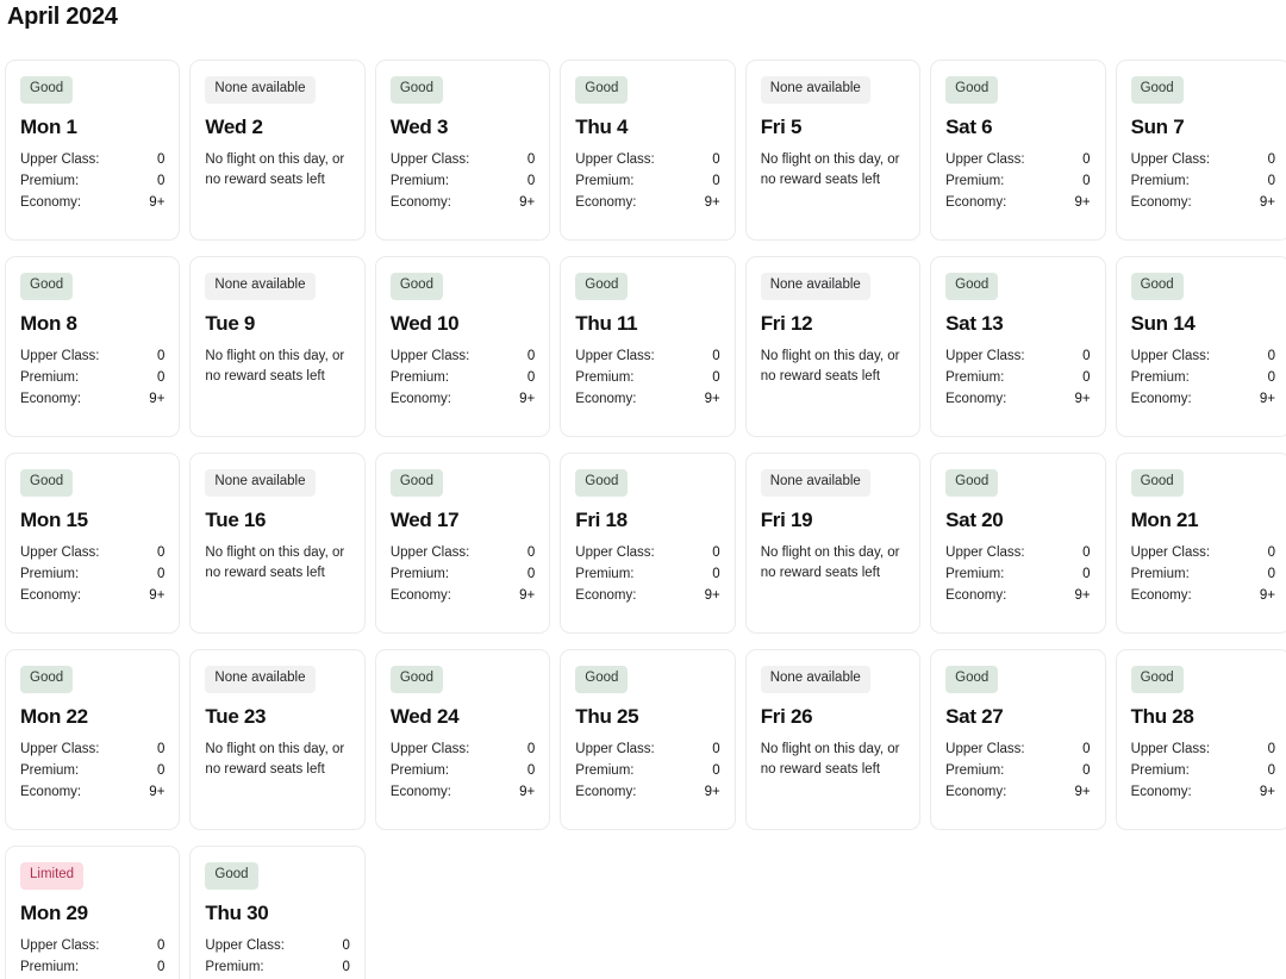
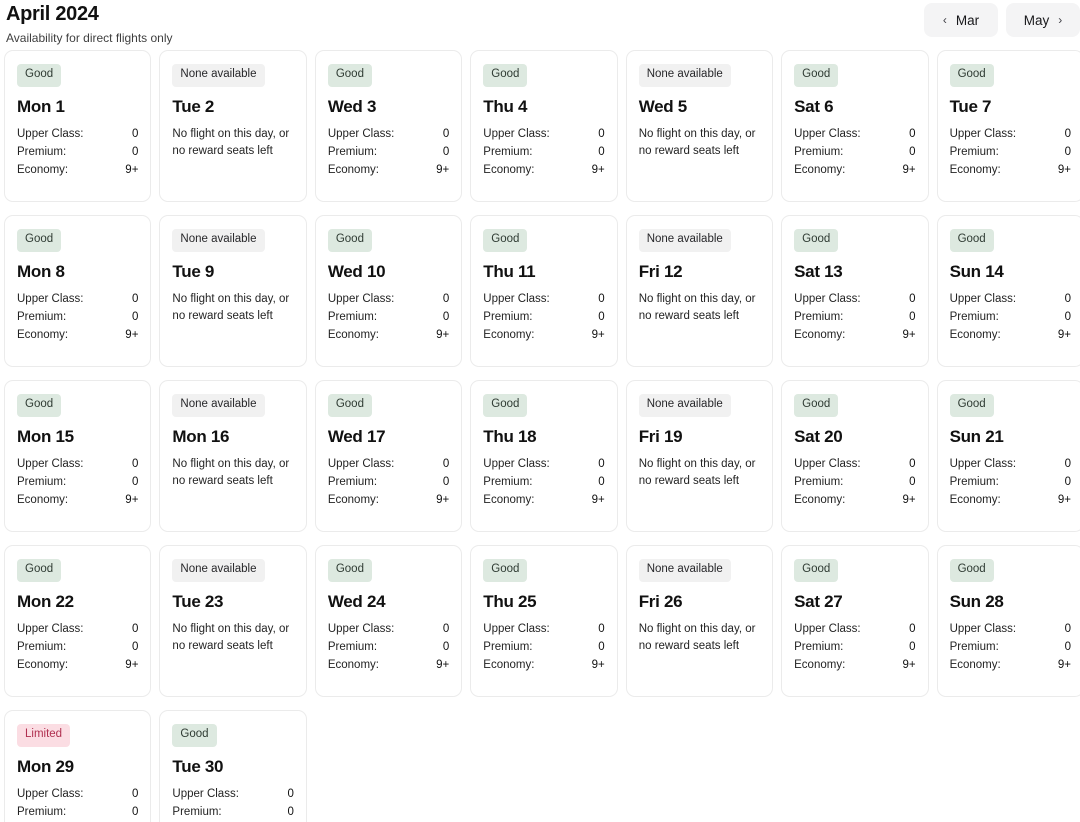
  April 2024
+ Availability for direct flights only
+ ‹
+ Mar
+ May
+ ›
  Good
  Mon 1
  Upper Class:
  0
  Premium:
  0
  Economy:
  9+
  None available
- Wed 2
+ Tue 2
  No flight on this day, or no reward seats left
  Good
  Wed 3
  Upper Class:
  0
  Premium:
  0
  Economy:
  9+
  Good
  Thu 4
  Upper Class:
  0
  Premium:
  0
  Economy:
  9+
  None available
- Fri 5
+ Wed 5
  No flight on this day, or no reward seats left
  Good
  Sat 6
  Upper Class:
  0
  Premium:
  0
  Economy:
  9+
  Good
- Sun 7
+ Tue 7
  Upper Class:
  0
  Premium:
  0
  Economy:
  9+
  Good
  Mon 8
  Upper Class:
  0
  Premium:
  0
  Economy:
  9+
  None available
  Tue 9
  No flight on this day, or no reward seats left
  Good
  Wed 10
  Upper Class:
  0
  Premium:
  0
  Economy:
  9+
  Good
  Thu 11
  Upper Class:
  0
  Premium:
  0
  Economy:
  9+
  None available
  Fri 12
  No flight on this day, or no reward seats left
  Good
  Sat 13
  Upper Class:
  0
  Premium:
  0
  Economy:
  9+
  Good
  Sun 14
  Upper Class:
  0
  Premium:
  0
  Economy:
  9+
  Good
  Mon 15
  Upper Class:
  0
  Premium:
  0
  Economy:
  9+
  None available
- Tue 16
+ Mon 16
  No flight on this day, or no reward seats left
  Good
  Wed 17
  Upper Class:
  0
  Premium:
  0
  Economy:
  9+
  Good
- Fri 18
+ Thu 18
  Upper Class:
  0
  Premium:
  0
  Economy:
  9+
  None available
  Fri 19
  No flight on this day, or no reward seats left
  Good
  Sat 20
  Upper Class:
  0
  Premium:
  0
  Economy:
  9+
  Good
- Mon 21
+ Sun 21
  Upper Class:
  0
  Premium:
  0
  Economy:
  9+
  Good
  Mon 22
  Upper Class:
  0
  Premium:
  0
  Economy:
  9+
  None available
  Tue 23
  No flight on this day, or no reward seats left
  Good
  Wed 24
  Upper Class:
  0
  Premium:
  0
  Economy:
  9+
  Good
  Thu 25
  Upper Class:
  0
  Premium:
  0
  Economy:
  9+
  None available
  Fri 26
  No flight on this day, or no reward seats left
  Good
  Sat 27
  Upper Class:
  0
  Premium:
  0
  Economy:
  9+
  Good
- Thu 28
+ Sun 28
  Upper Class:
  0
  Premium:
  0
  Economy:
  9+
  Limited
  Mon 29
  Upper Class:
  0
  Premium:
  0
  Good
- Thu 30
+ Tue 30
  Upper Class:
  0
  Premium:
  0
